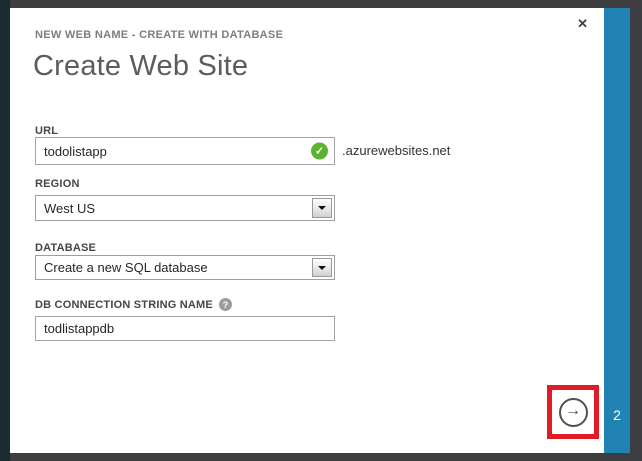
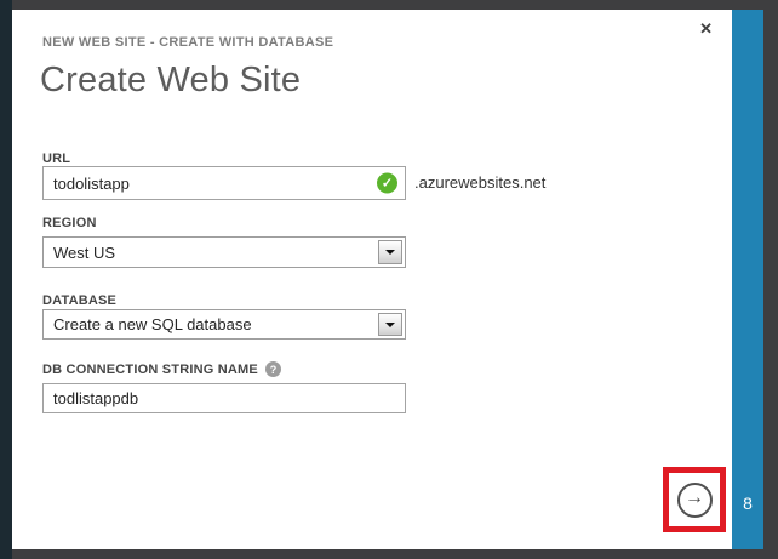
- NEW WEB NAME - CREATE WITH DATABASE
+ NEW WEB SITE - CREATE WITH DATABASE
  Create Web Site
  ✕
  URL
  todolistapp
  ✓
  .azurewebsites.net
  REGION
  West US
  DATABASE
  Create a new SQL database
  DB CONNECTION STRING NAME
  ?
  todlistappdb
  →
- 2
+ 8
